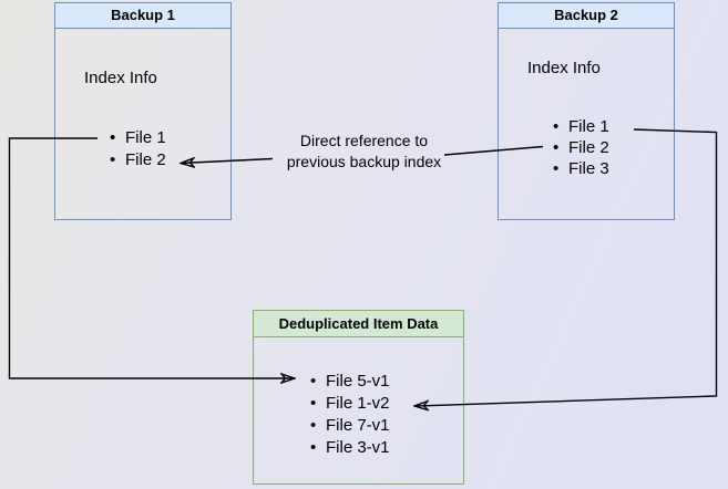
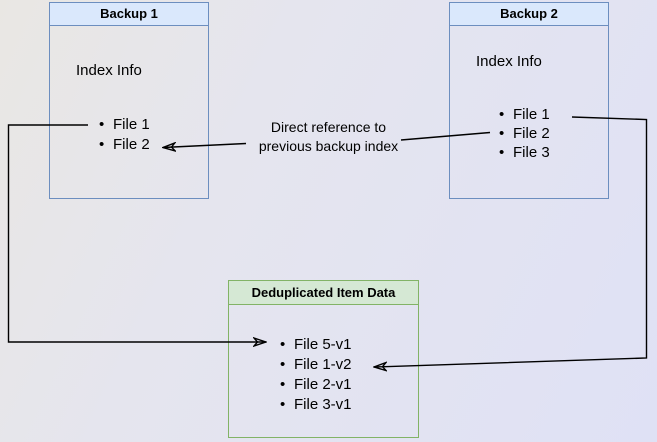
  Backup 1
  Index Info
  File 1
  File 2
  Backup 2
  Index Info
  File 1
  File 2
  File 3
  Deduplicated Item Data
  File 5-v1
  File 1-v2
- File 7-v1
+ File 2-v1
  File 3-v1
  Direct reference to
  previous backup index
